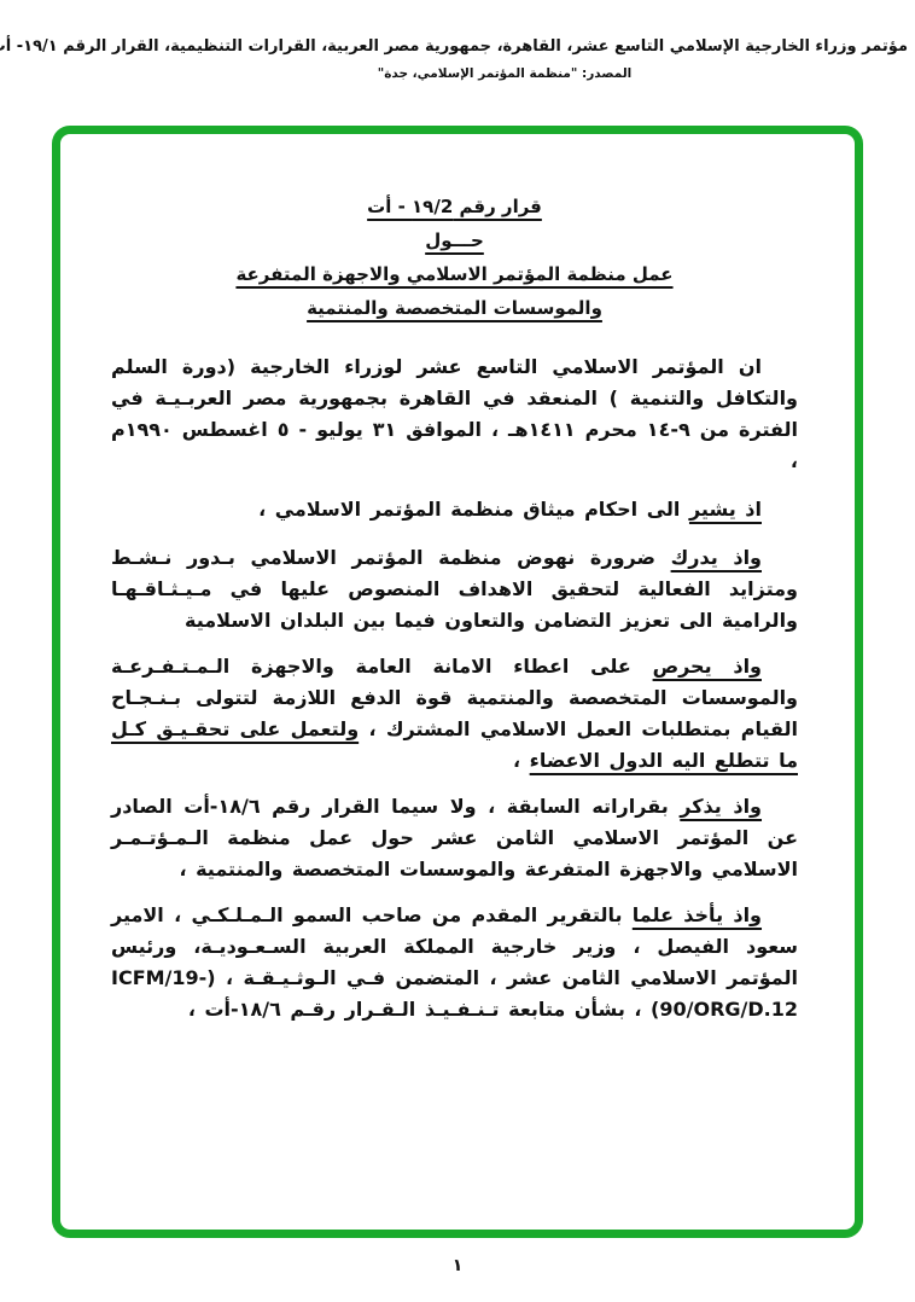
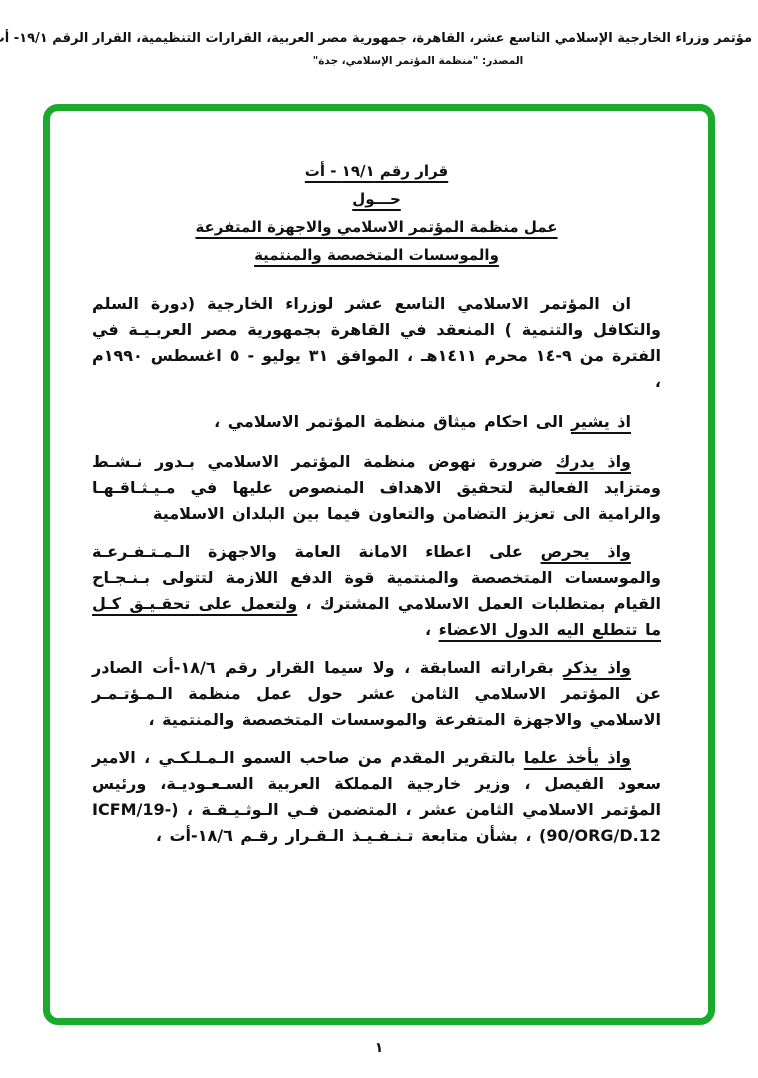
  مؤتمر وزراء الخارجية الإسلامي التاسع عشر، القاهرة، جمهورية مصر العربية، القرارات التنظيمية، القرار الرقم ١٩/١- أ
  المصدر: "منظمة المؤتمر الإسلامي، جدة"
- قرار رقم ١٩/2 - أت
+ قرار رقم ١٩/١ - أت
  حـــول
  عمل منظمة المؤتمر الاسلامي والاجهزة المتفرعة
  والموسسات المتخصصة والمنتمية
  ان المؤتمر الاسلامي التاسع عشر لوزراء الخارجية (دورة السلم والتكافل والتنمية ) المنعقد في القاهرة بجمهورية مصر العربـيـة في الفترة من ٩-١٤ محرم ١٤١١هـ ، الموافق ٣١ يوليو - ٥ اغسطس ١٩٩٠م ،
  اذ يشير الى احكام ميثاق منظمة المؤتمر الاسلامي ،
  واذ يدرك ضرورة نهوض منظمة المؤتمر الاسلامي بـدور نـشـط ومتزايد الفعالية لتحقيق الاهداف المنصوص عليها في مـيـثـاقـهـا والرامية الى تعزيز التضامن والتعاون فيما بين البلدان الاسلامية
  واذ يحرص على اعطاء الامانة العامة والاجهزة الـمـتـفـرعـة والموسسات المتخصصة والمنتمية قوة الدفع اللازمة لتتولى بـنـجـاح القيام بمتطلبات العمل الاسلامي المشترك ، ولتعمل على تحقـيـق كـل ما تتطلع اليه الدول الاعضاء ،
  واذ يذكر بقراراته السابقة ، ولا سيما القرار رقم ١٨/٦-أت الصادر عن المؤتمر الاسلامي الثامن عشر حول عمل منظمة الـمـؤتـمـر الاسلامي والاجهزة المتفرعة والموسسات المتخصصة والمنتمية ،
  واذ يأخذ علما بالتقرير المقدم من صاحب السمو الـمـلـكـي ، الامير سعود الفيصل ، وزير خارجية المملكة العربية السـعـوديـة، ورئيس المؤتمر الاسلامي الثامن عشر ، المتضمن فـي الـوثـيـقـة ، (ICFM/19-90/ORG/D.12) ، بشأن متابعة تـنـفـيـذ الـقـرار رقـم ١٨/٦-أت ،
  ١
